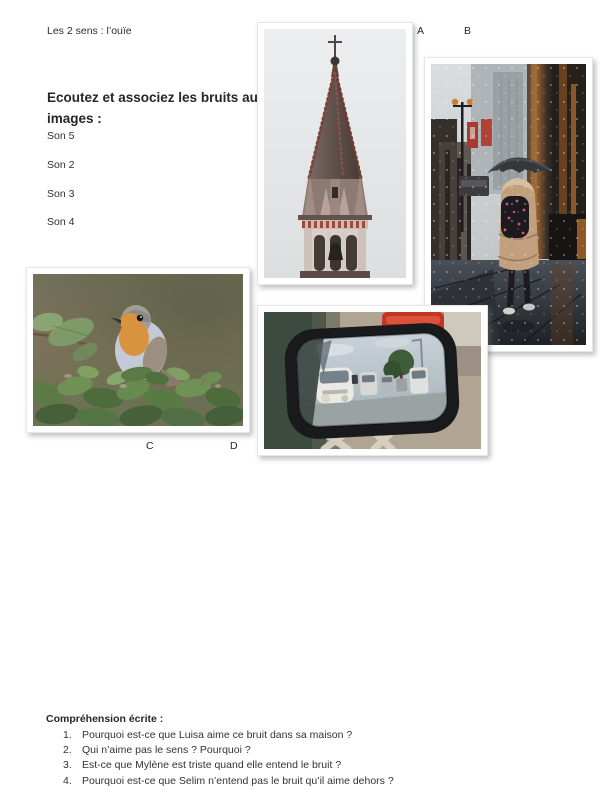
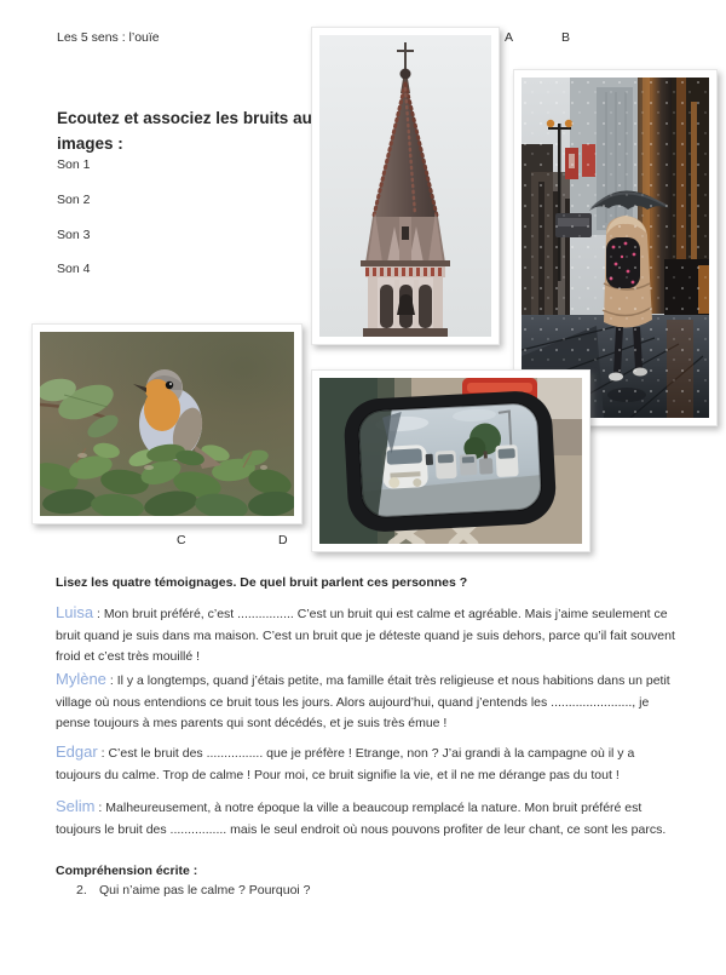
- Les 2 sens : l’ouïe
+ Les 5 sens : l’ouïe
  A
  B
  Ecoutez et associez les bruits au images :
- Son 5
+ Son 1
  Son 2
  Son 3
  Son 4
  C
  D
+ Lisez les quatre témoignages. De quel bruit parlent ces personnes ?
+ Luisa : Mon bruit préféré, c’est ................ C’est un bruit qui est calme et agréable. Mais j’aime seulement ce bruit quand je suis dans ma maison. C’est un bruit que je déteste quand je suis dehors, parce qu’il fait souvent froid et c’est très mouillé !
+ Mylène : Il y a longtemps, quand j’étais petite, ma famille était très religieuse et nous habitions dans un petit village où nous entendions ce bruit tous les jours. Alors aujourd’hui, quand j’entends les ......................., je pense toujours à mes parents qui sont décédés, et je suis très émue !
+ Edgar : C’est le bruit des ................ que je préfère ! Etrange, non ? J’ai grandi à la campagne où il y a toujours du calme. Trop de calme ! Pour moi, ce bruit signifie la vie, et il ne me dérange pas du tout !
+ Selim : Malheureusement, à notre époque la ville a beaucoup remplacé la nature. Mon bruit préféré est toujours le bruit des ................ mais le seul endroit où nous pouvons profiter de leur chant, ce sont les parcs.
  Compréhension écrite :
- 1. Pourquoi est-ce que Luisa aime ce bruit dans sa maison ?
- 2. Qui n’aime pas le sens ? Pourquoi ?
+ 2. Qui n’aime pas le calme ? Pourquoi ?
- 3. Est-ce que Mylène est triste quand elle entend le bruit ?
- 4. Pourquoi est-ce que Selim n’entend pas le bruit qu’il aime dehors ?
